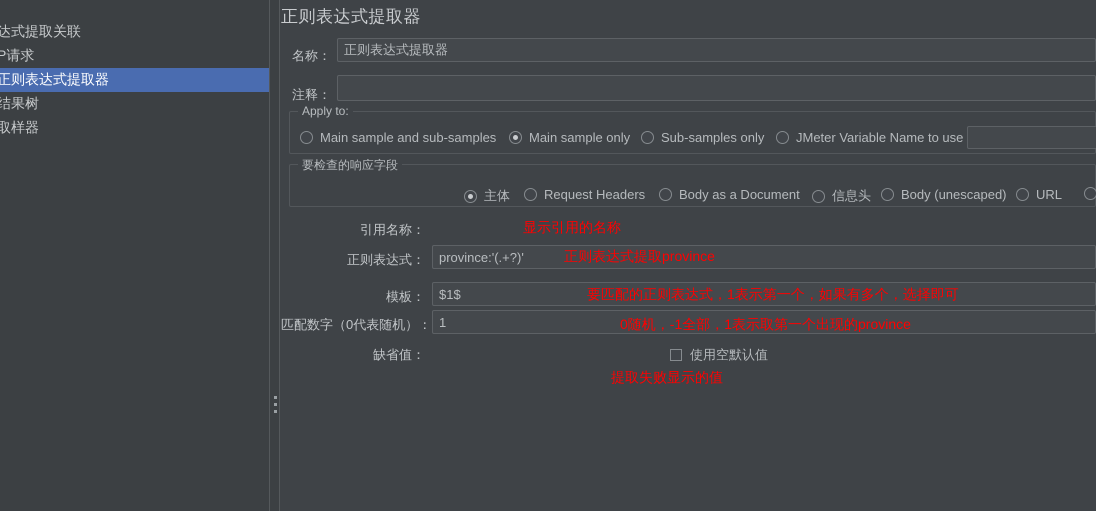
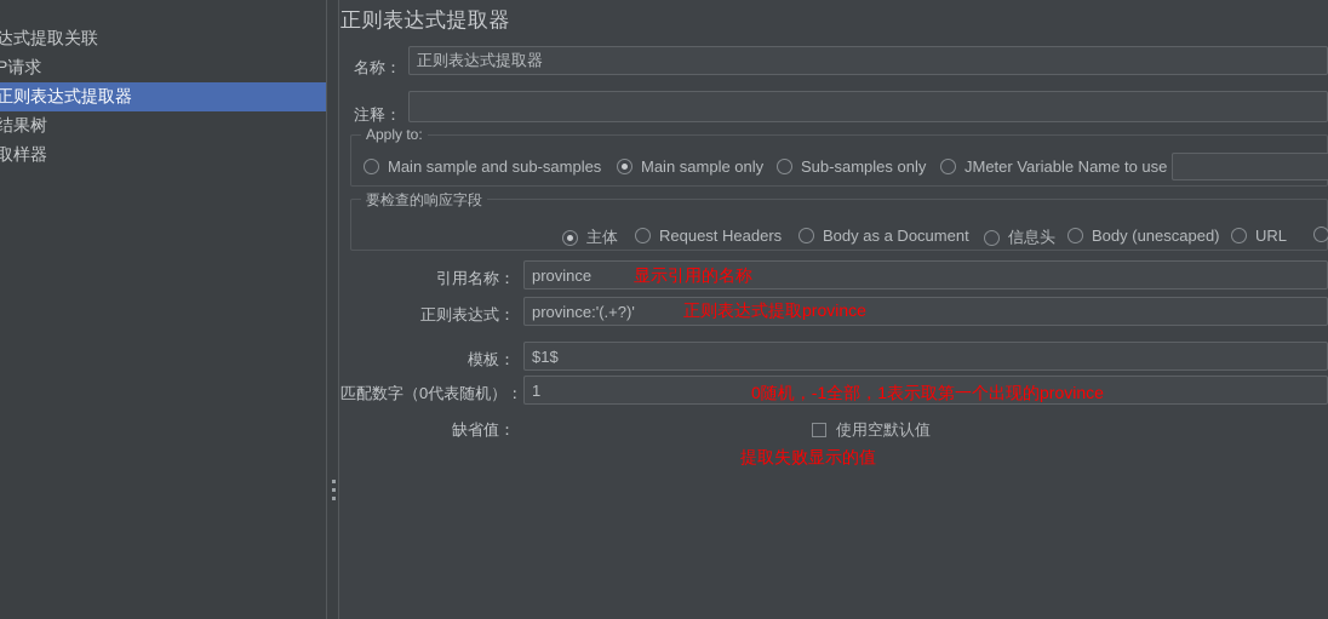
  达式提取关联
  P请求
  正则表达式提取器
  结果树
  取样器
  正则表达式提取器
  名称：
  正则表达式提取器
  注释：
  Apply to:
  Main sample and sub-samples
  Main sample only
  Sub-samples only
  JMeter Variable Name to use
  要检查的响应字段
  主体
  Request Headers
  Body as a Document
  信息头
  Body (unescaped)
  URL
  引用名称：
+ province
  显示引用的名称
  正则表达式：
  province:'(.+?)'
  正则表达式提取province
  模板：
  $1$
- 要匹配的正则表达式，1表示第一个，如果有多个，选择即可
  匹配数字（0代表随机）：
  1
  0随机，-1全部，1表示取第一个出现的province
  缺省值：
  使用空默认值
  提取失败显示的值
